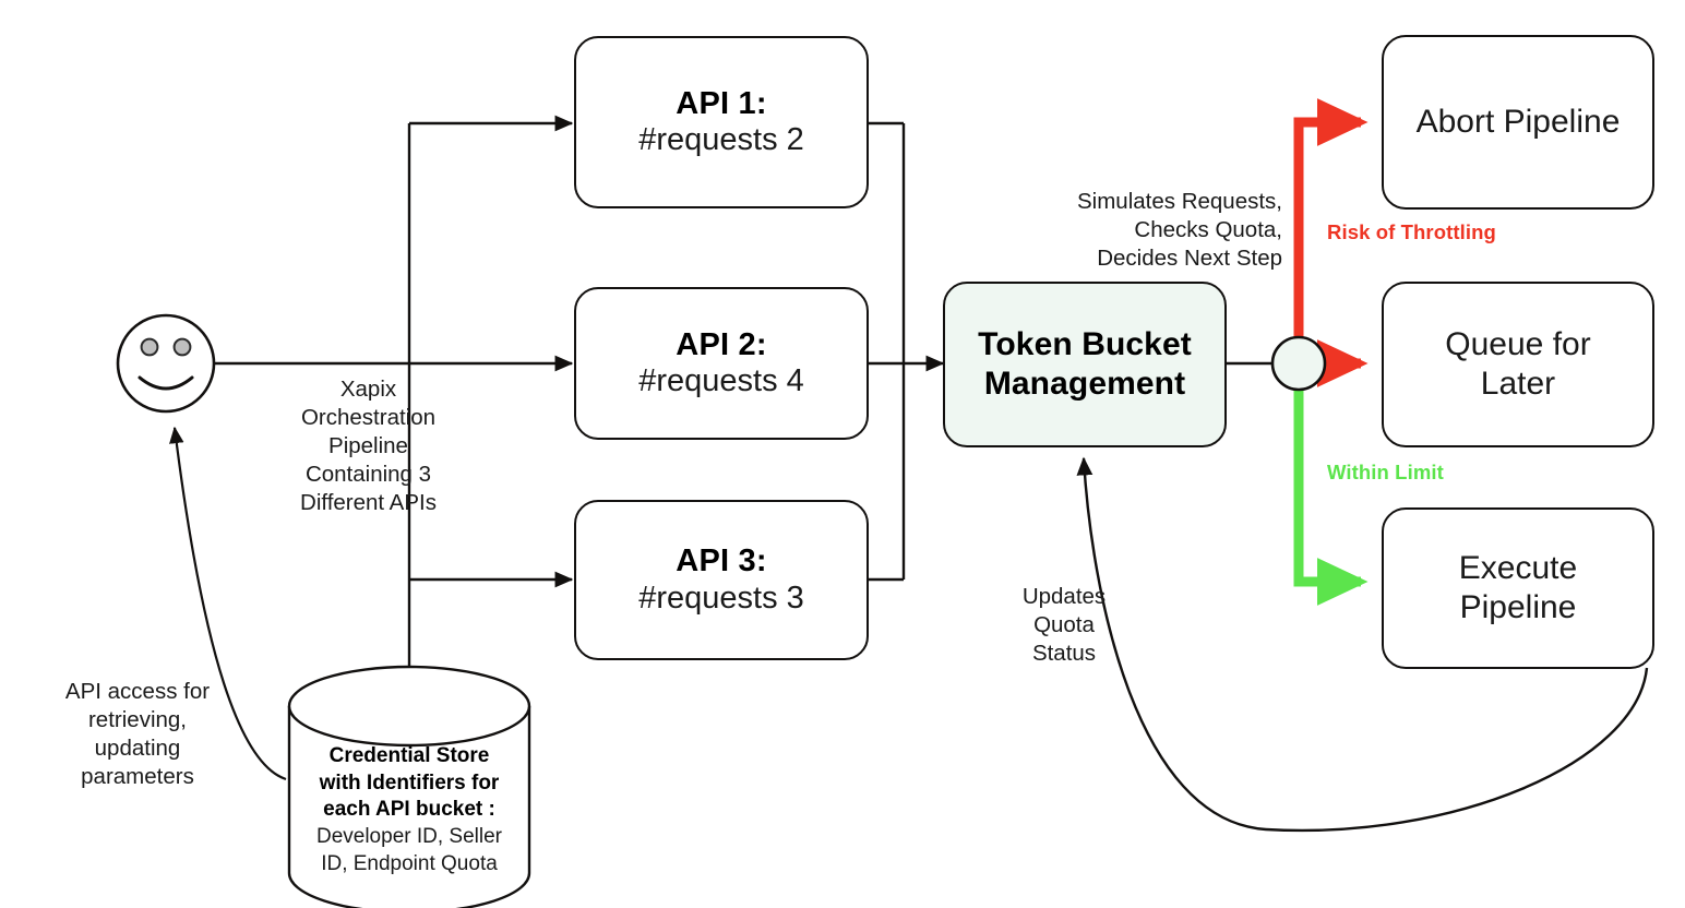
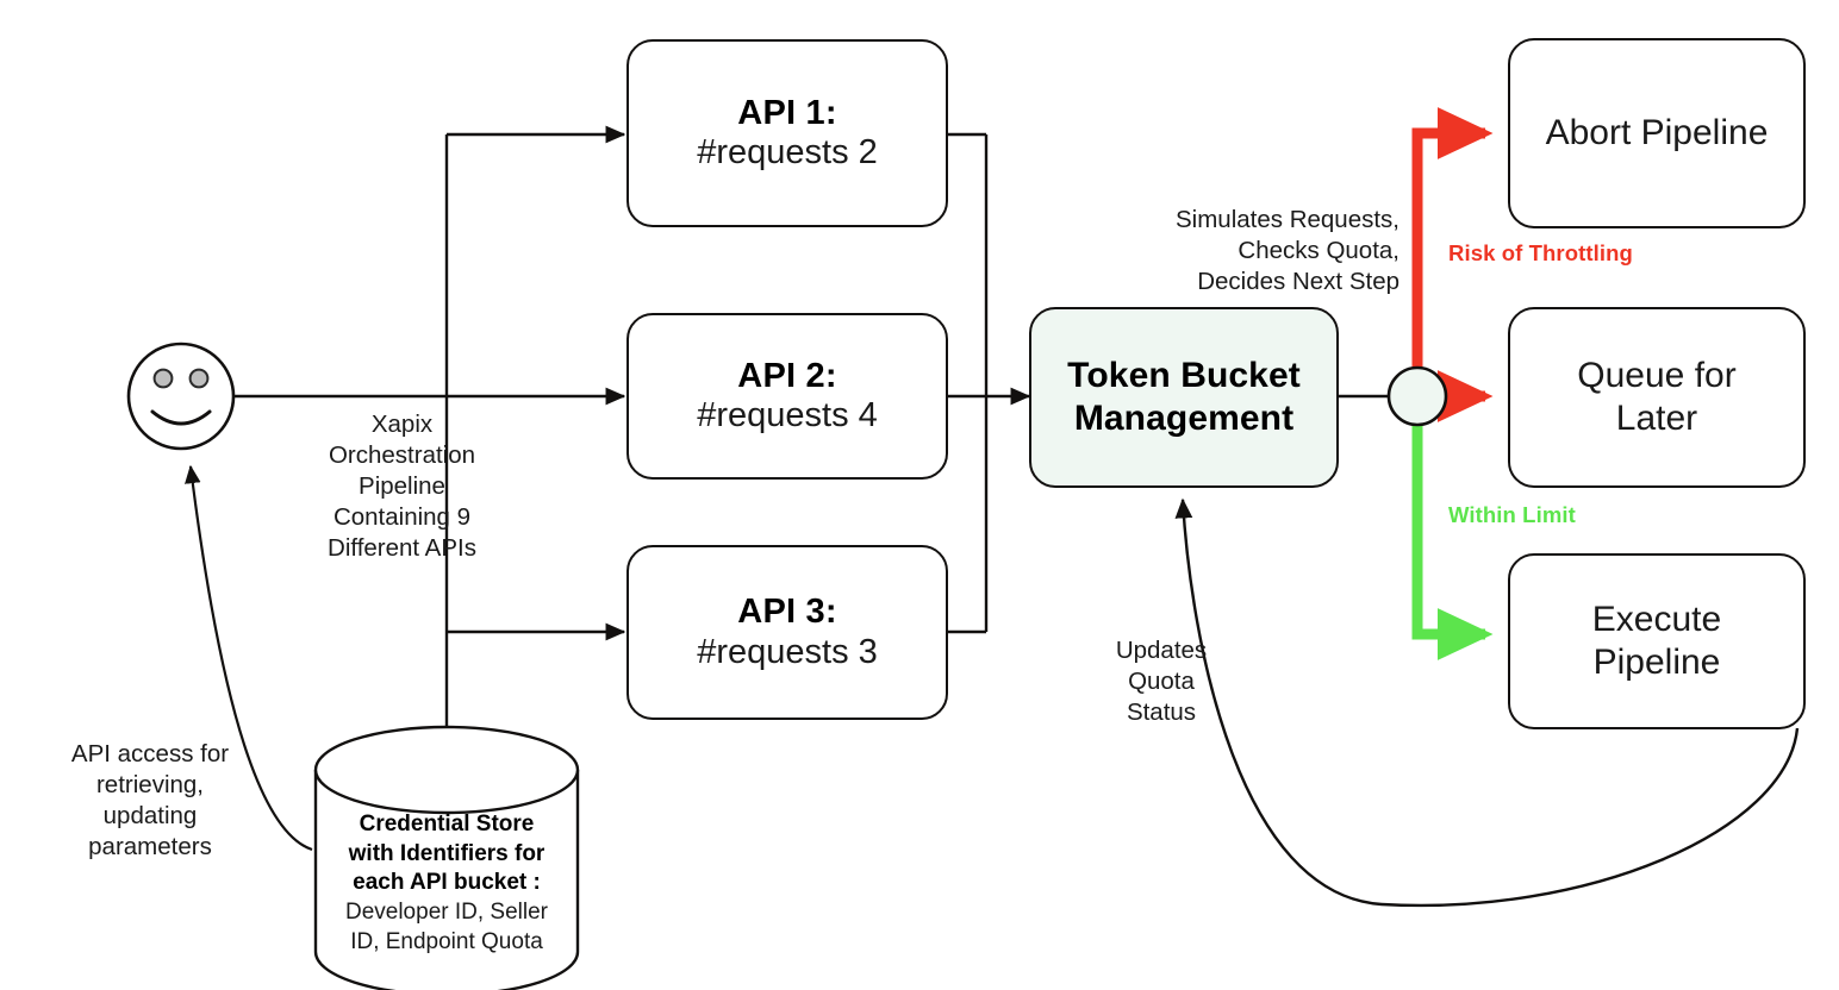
  API 1:
  #requests 2
  API 2:
  #requests 4
  API 3:
  #requests 3
  Token Bucket
  Management
  Abort Pipeline
  Queue for
  Later
  Execute
  Pipeline
  Xapix
  Orchestration
  Pipeline
- Containing 3
+ Containing 9
  Different APIs
  API access for
  retrieving,
  updating
  parameters
  Credential Store
  with Identifiers for
  each API bucket :
  Developer ID, Seller
  ID, Endpoint Quota
  Simulates Requests,
  Checks Quota,
  Decides Next Step
  Updates
  Quota
  Status
  Risk of Throttling
  Within Limit
